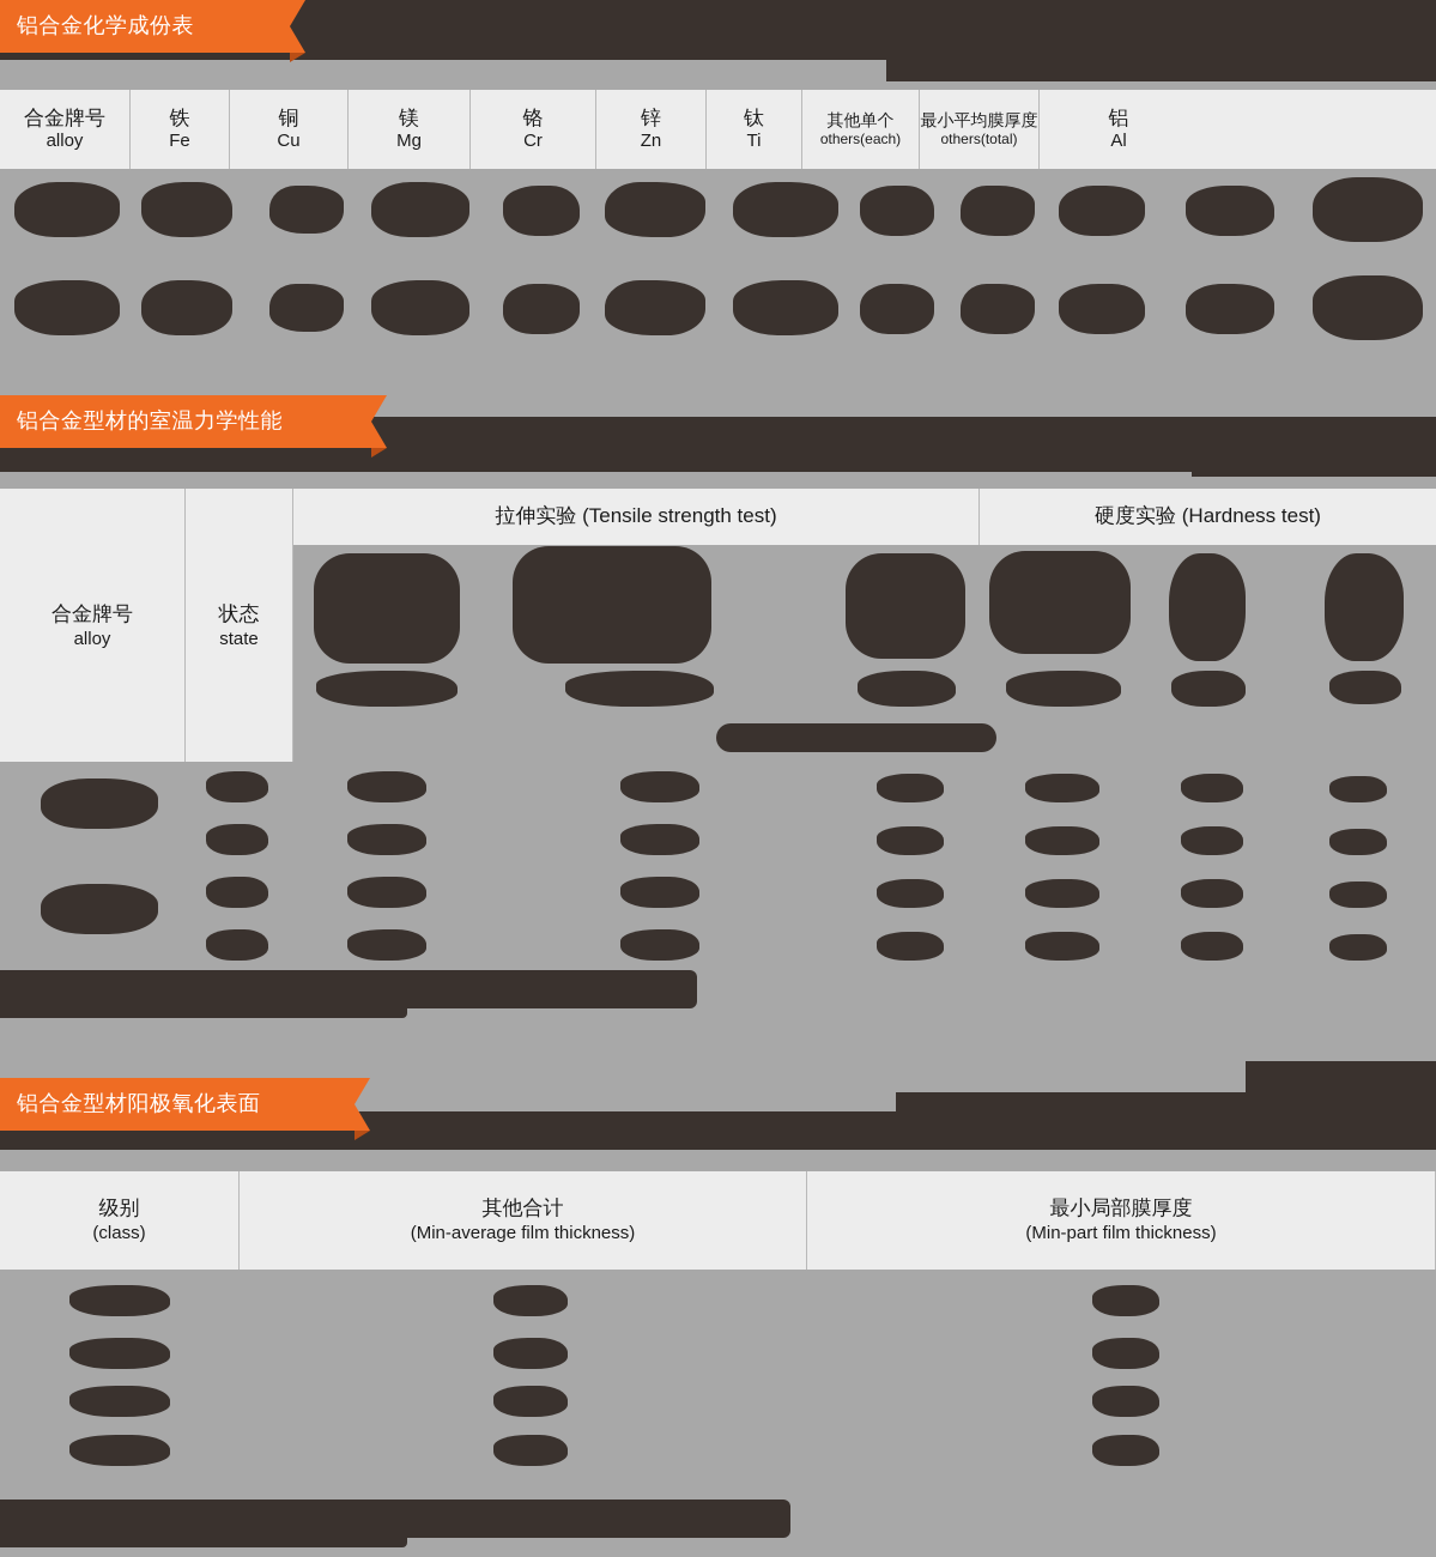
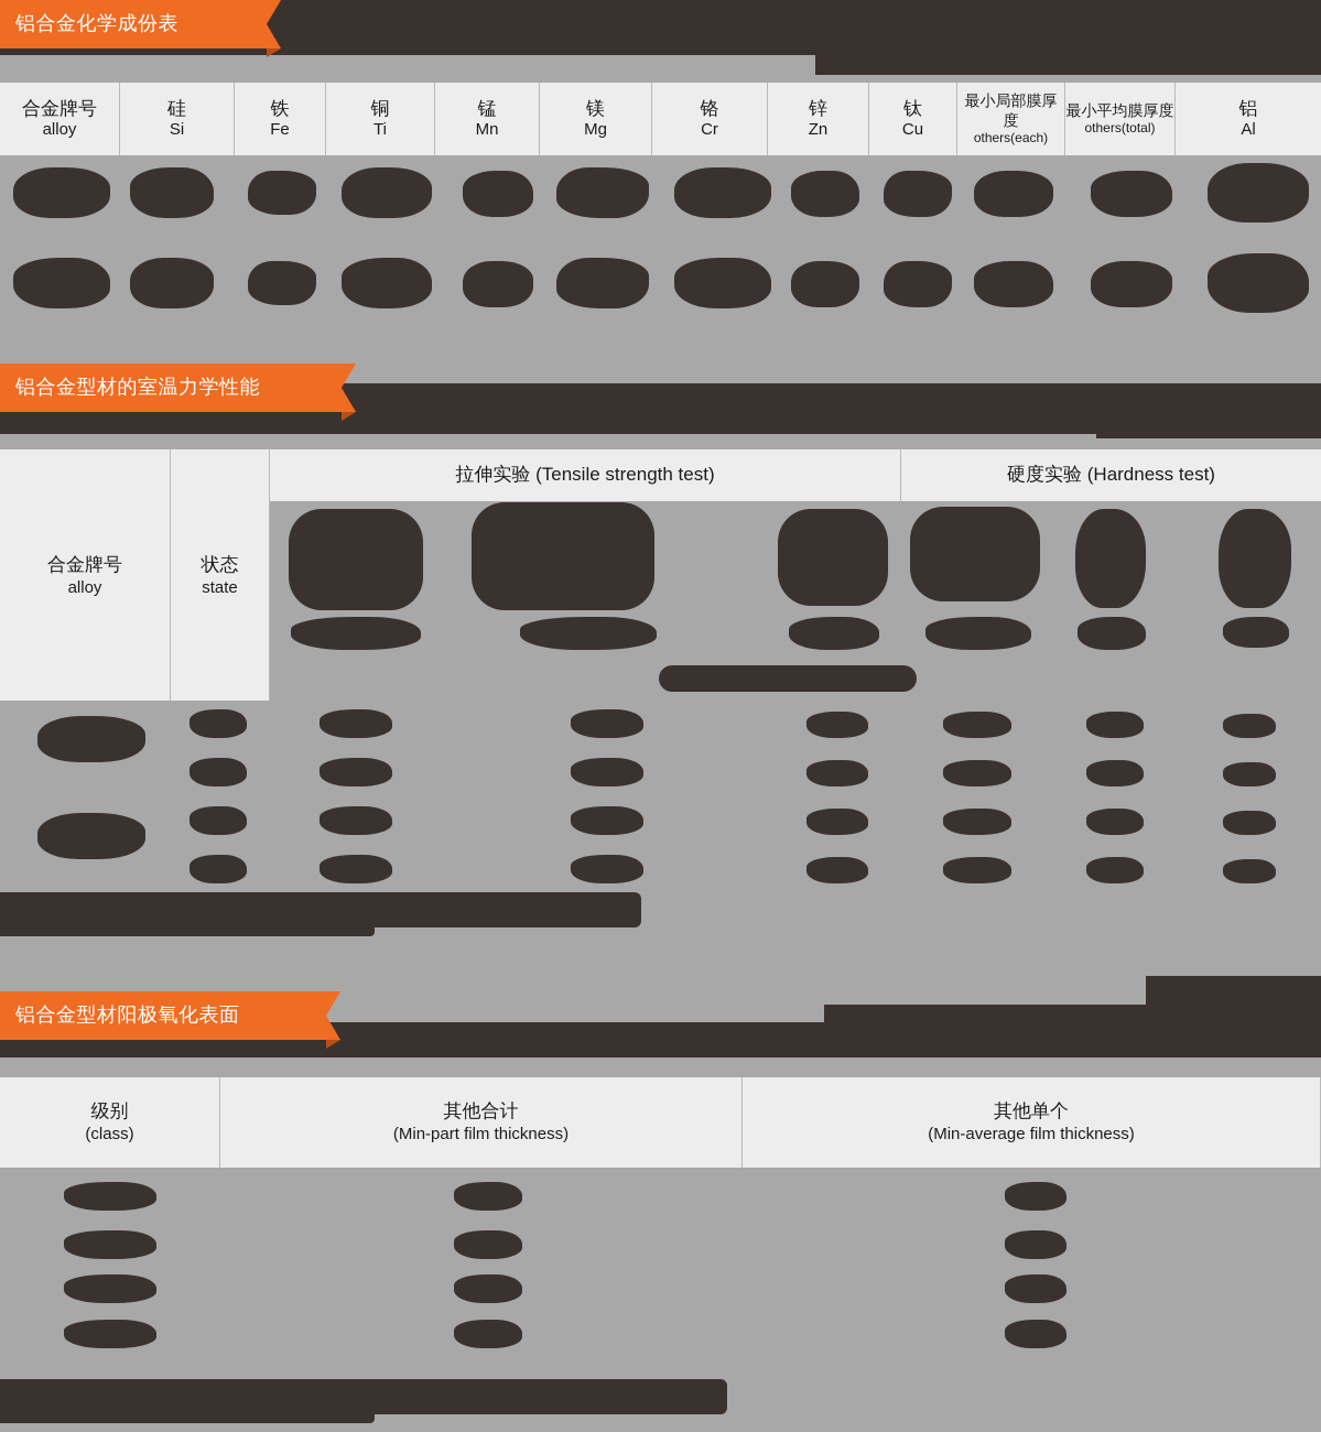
  铝合金化学成份表
  合金牌号
  alloy
+ 硅
+ Si
  铁
  Fe
  铜
- Cu
+ Ti
+ 锰
+ Mn
  镁
  Mg
  铬
  Cr
  锌
  Zn
  钛
- Ti
+ Cu
- 其他单个
+ 最小局部膜厚度
  others(each)
  最小平均膜厚度
  others(total)
  铝
  Al
  铝合金型材的室温力学性能
  合金牌号
  alloy
  状态
  state
  拉伸实验 (Tensile strength test)
  硬度实验 (Hardness test)
  铝合金型材阳极氧化表面
  级别
  (class)
  其他合计
- (Min-average film thickness)
+ (Min-part film thickness)
- 最小局部膜厚度
+ 其他单个
- (Min-part film thickness)
+ (Min-average film thickness)
